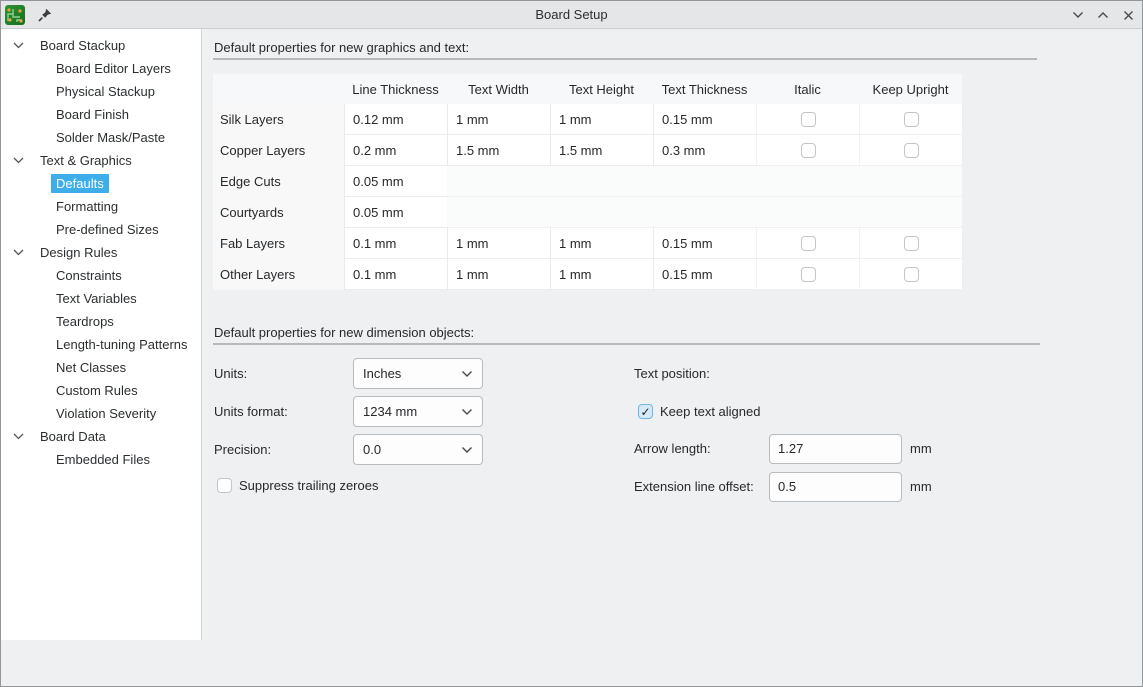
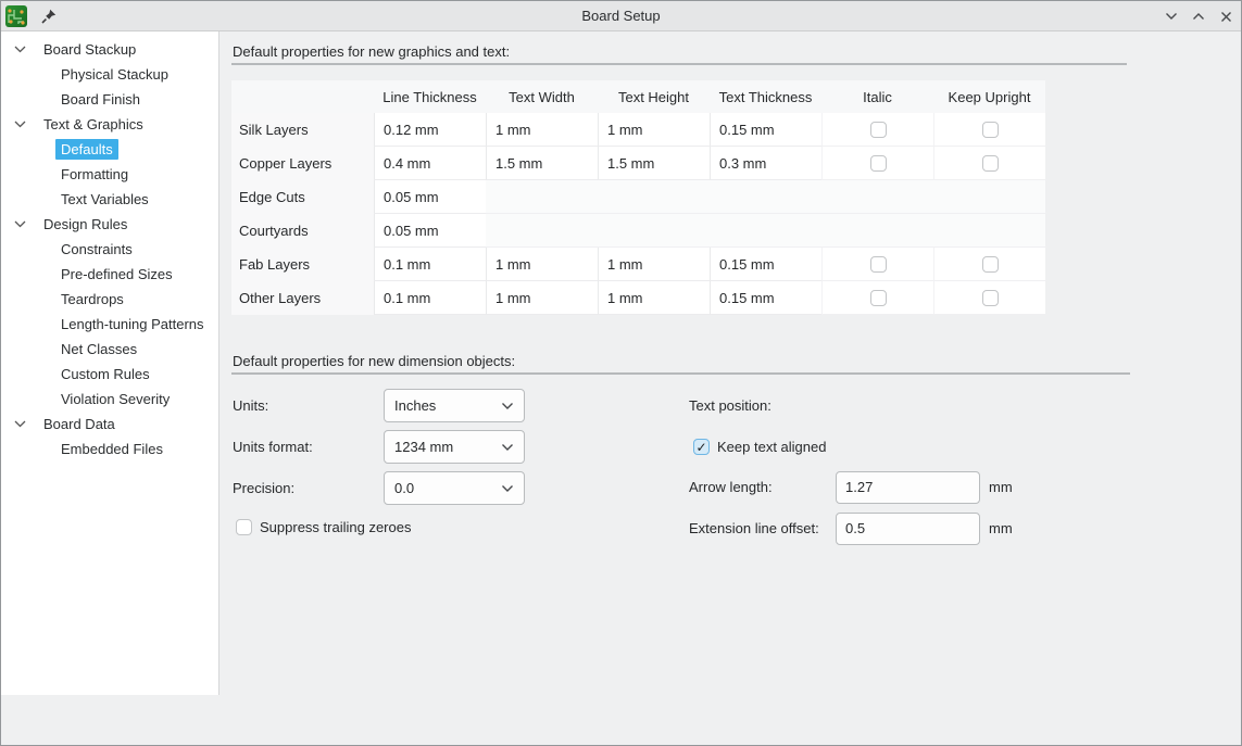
  Board Setup
  Board Stackup
- Board Editor Layers
  Physical Stackup
  Board Finish
- Solder Mask/Paste
  Text & Graphics
  Defaults
  Formatting
- Pre-defined Sizes
+ Text Variables
  Design Rules
  Constraints
- Text Variables
+ Pre-defined Sizes
  Teardrops
  Length-tuning Patterns
  Net Classes
  Custom Rules
  Violation Severity
  Board Data
  Embedded Files
  Default properties for new graphics and text:
  Line Thickness
  Text Width
  Text Height
  Text Thickness
  Italic
  Keep Upright
  Silk Layers
  0.12 mm
  1 mm
  1 mm
  0.15 mm
  Copper Layers
- 0.2 mm
+ 0.4 mm
  1.5 mm
  1.5 mm
  0.3 mm
  Edge Cuts
  0.05 mm
  Courtyards
  0.05 mm
  Fab Layers
  0.1 mm
  1 mm
  1 mm
  0.15 mm
  Other Layers
  0.1 mm
  1 mm
  1 mm
  0.15 mm
  Default properties for new dimension objects:
  Units:
  Inches
  Units format:
  1234 mm
  Precision:
  0.0
  Suppress trailing zeroes
  Text position:
  Keep text aligned
  Arrow length:
  1.27
  mm
  Extension line offset:
  0.5
  mm
